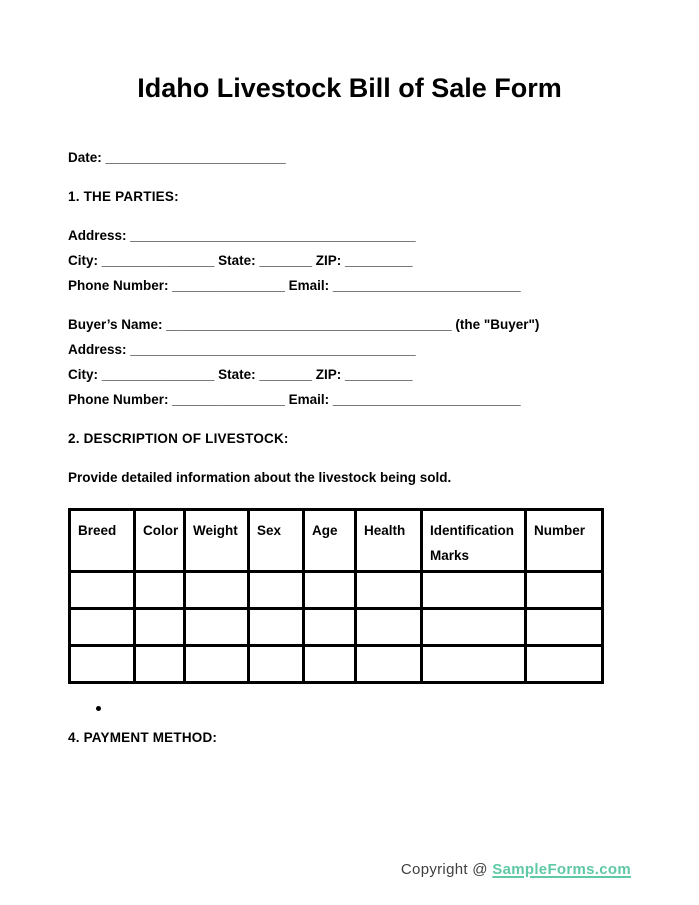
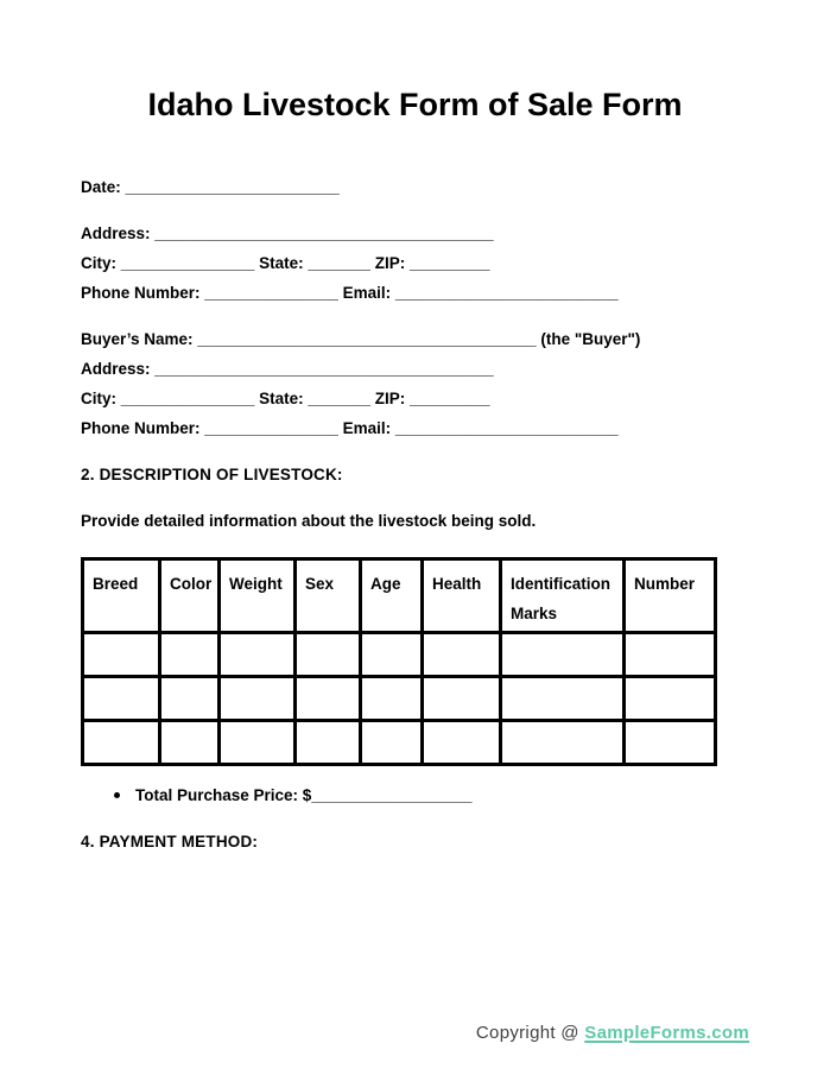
- Idaho Livestock Bill of Sale Form
+ Idaho Livestock Form of Sale Form
  Date: ________________________
- 1. THE PARTIES:
  Address: ______________________________________
  City: _______________ State: _______ ZIP: _________
  Phone Number: _______________ Email: _________________________
  Buyer’s Name: ______________________________________ (the "Buyer")
  Address: ______________________________________
  City: _______________ State: _______ ZIP: _________
  Phone Number: _______________ Email: _________________________
  2. DESCRIPTION OF LIVESTOCK:
  Provide detailed information about the livestock being sold.
  Breed	Color	Weight	Sex	Age	Health	Identification Marks	Number
+ Total Purchase Price: $__________________
  4. PAYMENT METHOD:
  Copyright @ SampleForms.com
